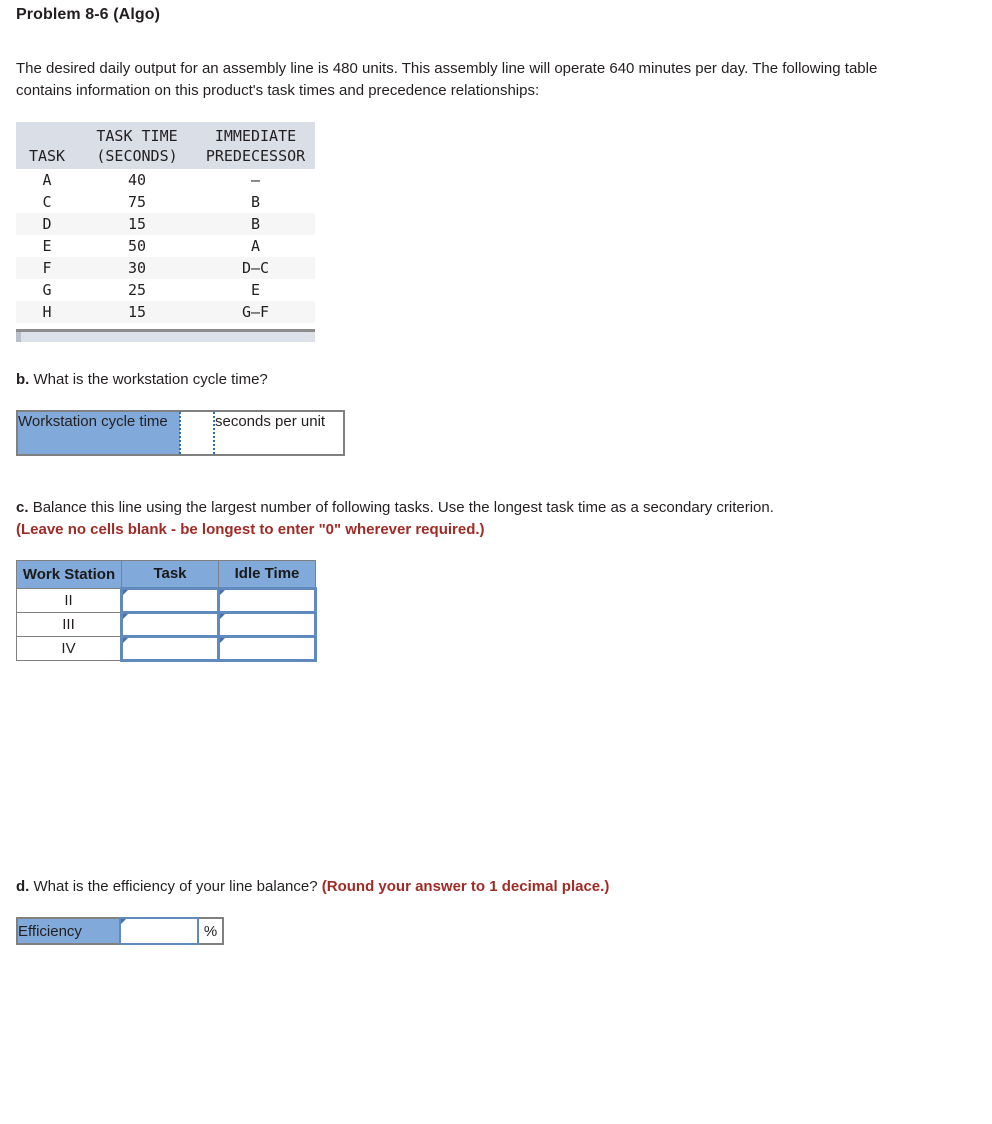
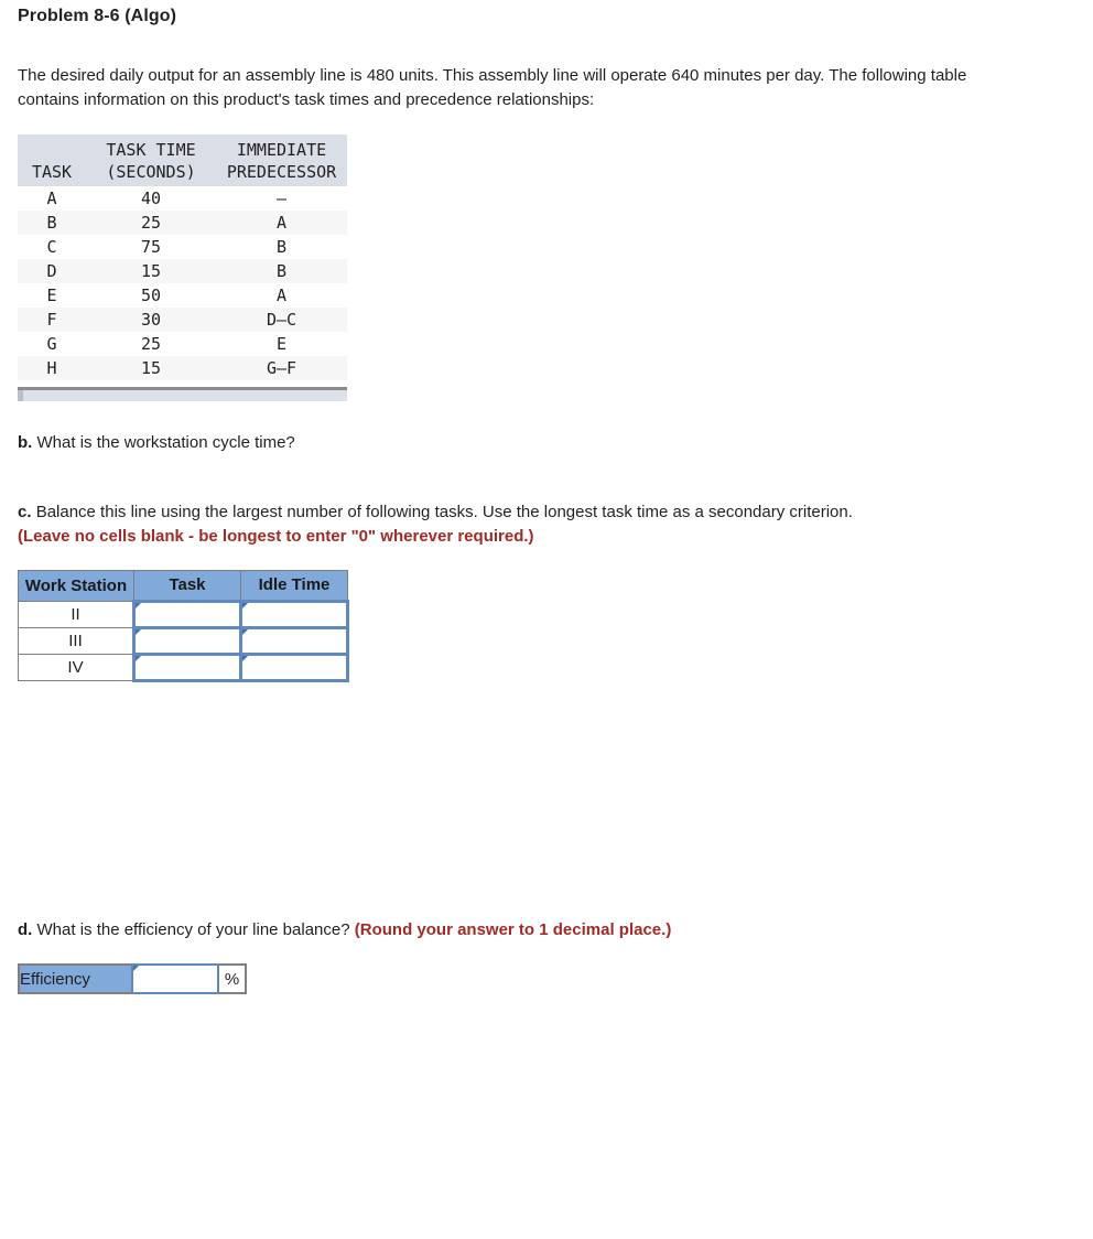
  Problem 8-6 (Algo)
  The desired daily output for an assembly line is 480 units. This assembly line will operate 640 minutes per day. The following table contains information on this product's task times and precedence relationships:
  TASK	TASK TIME (SECONDS)	IMMEDIATE PREDECESSOR
  A	40	—
+ B	25	A
  C	75	B
  D	15	B
  E	50	A
  F	30	D—C
  G	25	E
  H	15	G—F
  b. What is the workstation cycle time?
- Workstation cycle time		seconds per unit
  c. Balance this line using the largest number of following tasks. Use the longest task time as a secondary criterion.
  (Leave no cells blank - be longest to enter "0" wherever required.)
  Work Station	Task	Idle Time
  II
  III
  IV
  d. What is the efficiency of your line balance? (Round your answer to 1 decimal place.)
  Efficiency		%
